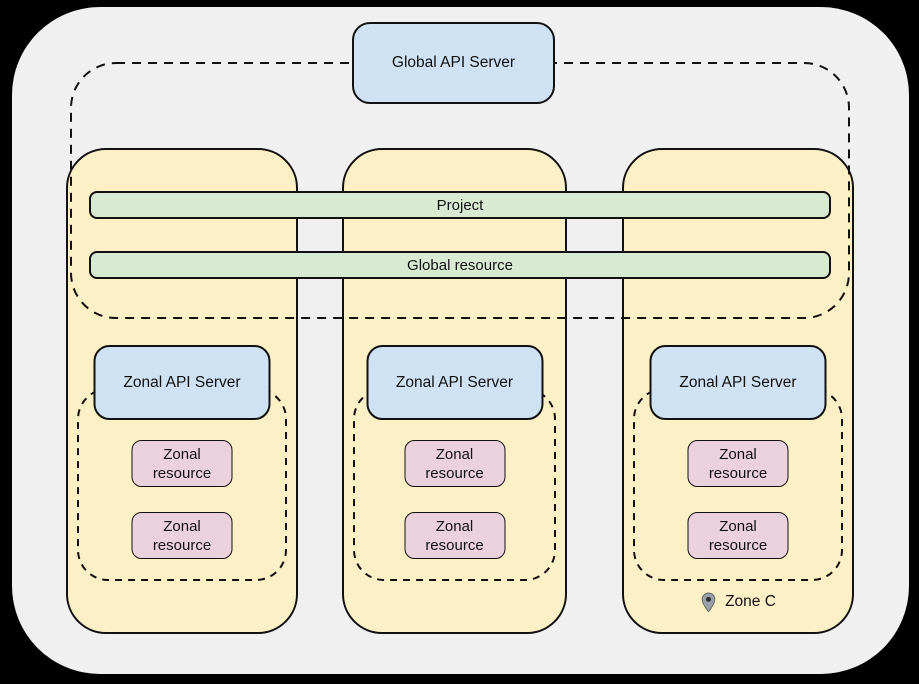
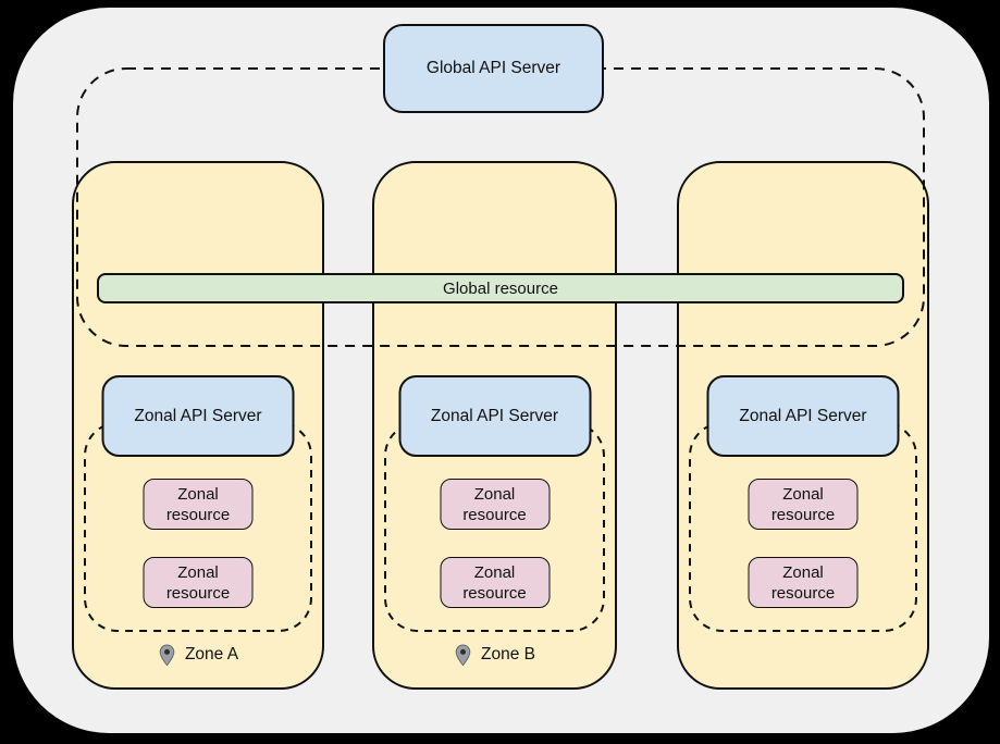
  Zonal API Server
  Zonal resource
  Zonal resource
+ Zone A
  Zonal API Server
  Zonal resource
  Zonal resource
+ Zone B
  Zonal API Server
  Zonal resource
  Zonal resource
- Zone C
- Project
  Global resource
  Global API Server
